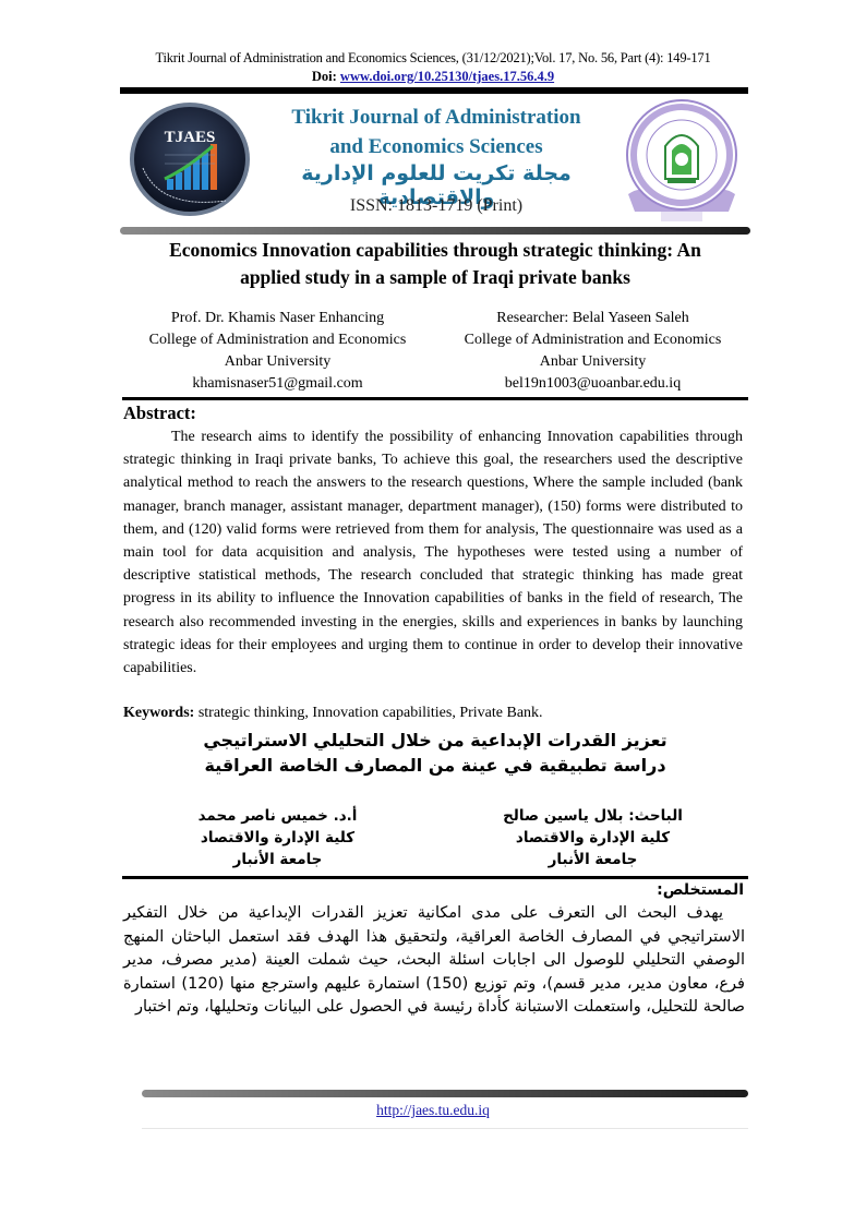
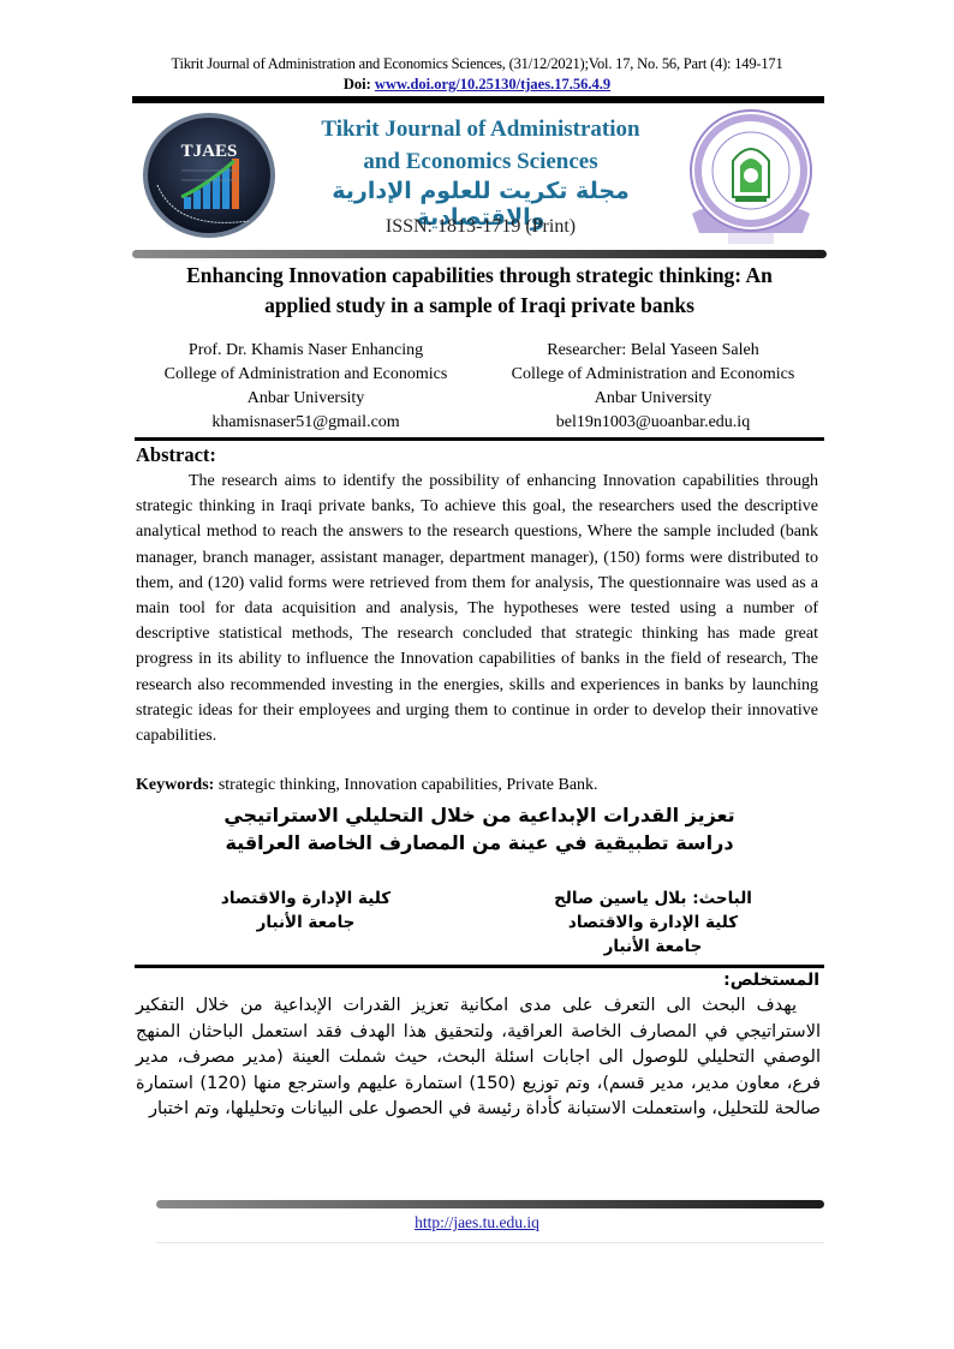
  Tikrit Journal of Administration and Economics Sciences, (31/12/2021);Vol. 17, No. 56, Part (4): 149-171
  Doi: www.doi.org/10.25130/tjaes.17.56.4.9
  TJAES
  Tikrit Journal of Administration
  and Economics Sciences
  مجلة تكريت للعلوم الإدارية والاقتصادية
  ISSN: 1813-1719 (Print)
- Economics Innovation capabilities through strategic thinking: An
+ Enhancing Innovation capabilities through strategic thinking: An
  applied study in a sample of Iraqi private banks
  Prof. Dr. Khamis Naser Enhancing
  College of Administration and Economics
  Anbar University
  khamisnaser51@gmail.com
  Researcher: Belal Yaseen Saleh
  College of Administration and Economics
  Anbar University
  bel19n1003@uoanbar.edu.iq
  Abstract:
  The research aims to identify the possibility of enhancing Innovation capabilities through strategic thinking in Iraqi private banks, To achieve this goal, the researchers used the descriptive analytical method to reach the answers to the research questions, Where the sample included (bank manager, branch manager, assistant manager, department manager), (150) forms were distributed to them, and (120) valid forms were retrieved from them for analysis, The questionnaire was used as a main tool for data acquisition and analysis, The hypotheses were tested using a number of descriptive statistical methods, The research concluded that strategic thinking has made great progress in its ability to influence the Innovation capabilities of banks in the field of research, The research also recommended investing in the energies, skills and experiences in banks by launching strategic ideas for their employees and urging them to continue in order to develop their innovative capabilities.
  Keywords: strategic thinking, Innovation capabilities, Private Bank.
  تعزيز القدرات الإبداعية من خلال التحليلي الاستراتيجي
  دراسة تطبيقية في عينة من المصارف الخاصة العراقية
- أ.د. خميس ناصر محمد
  كلية الإدارة والاقتصاد
  جامعة الأنبار
  الباحث: بلال ياسين صالح
  كلية الإدارة والاقتصاد
  جامعة الأنبار
  المستخلص:
  يهدف البحث الى التعرف على مدى امكانية تعزيز القدرات الإبداعية من خلال التفكير الاستراتيجي في المصارف الخاصة العراقية، ولتحقيق هذا الهدف فقد استعمل الباحثان المنهج الوصفي التحليلي للوصول الى اجابات اسئلة البحث، حيث شملت العينة (مدير مصرف، مدير فرع، معاون مدير، مدير قسم)، وتم توزيع (150) استمارة عليهم واسترجع منها (120) استمارة صالحة للتحليل، واستعملت الاستبانة كأداة رئيسة في الحصول على البيانات وتحليلها، وتم اختبار
  http://jaes.tu.edu.iq
